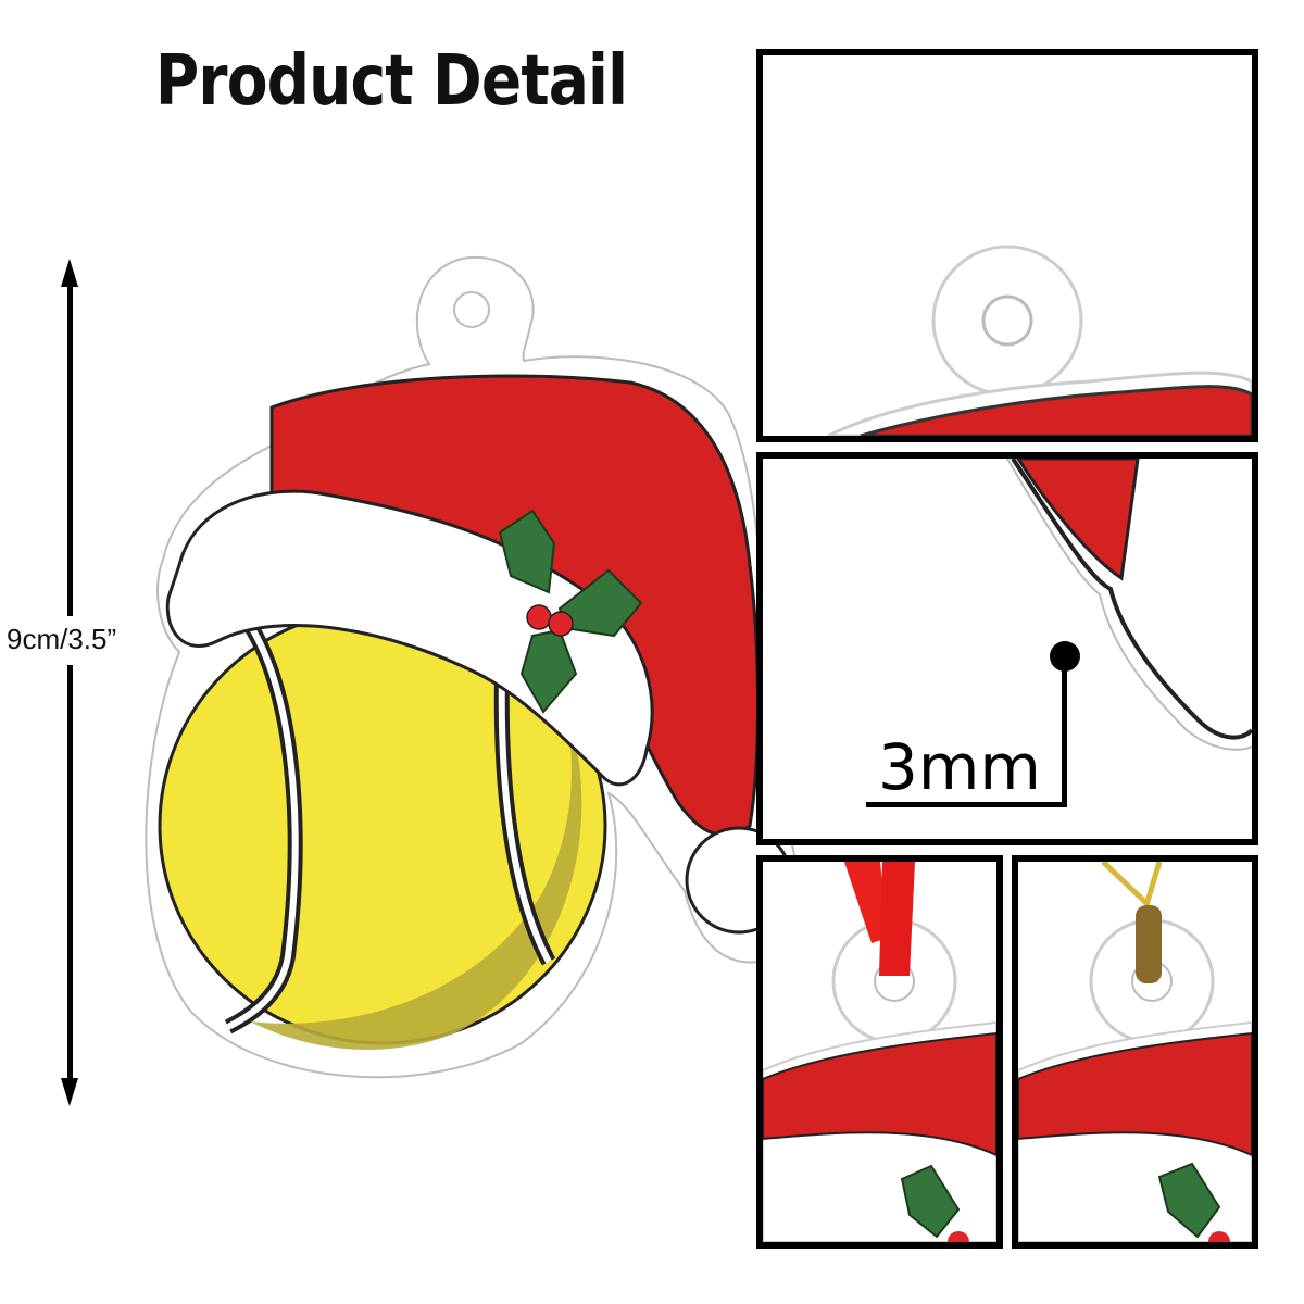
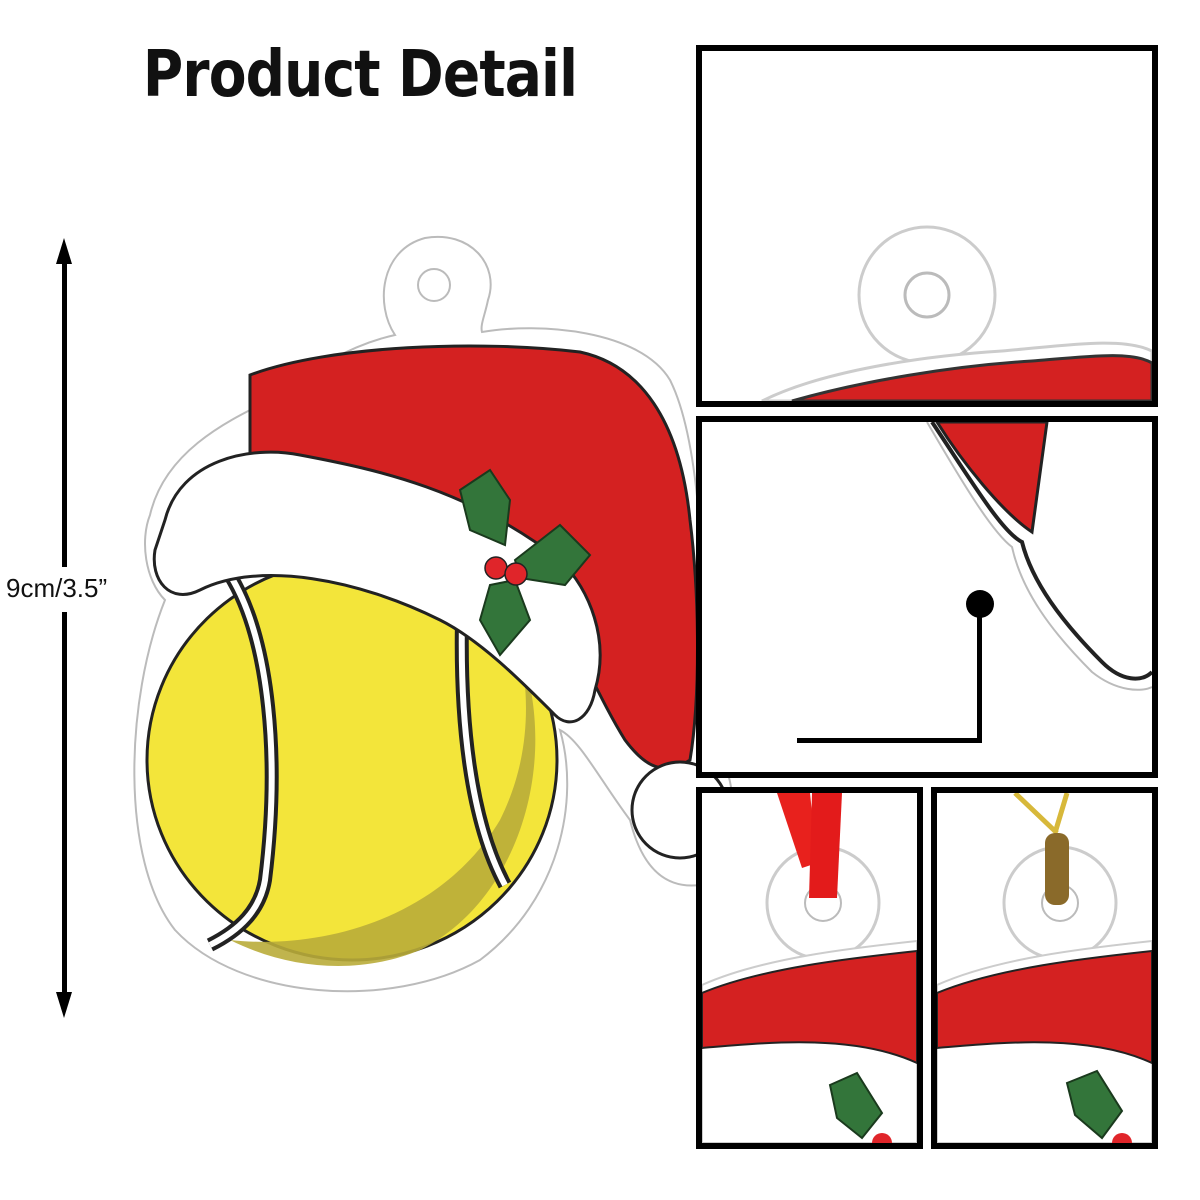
  Product Detail
  9cm/3.5”
- 3mm
